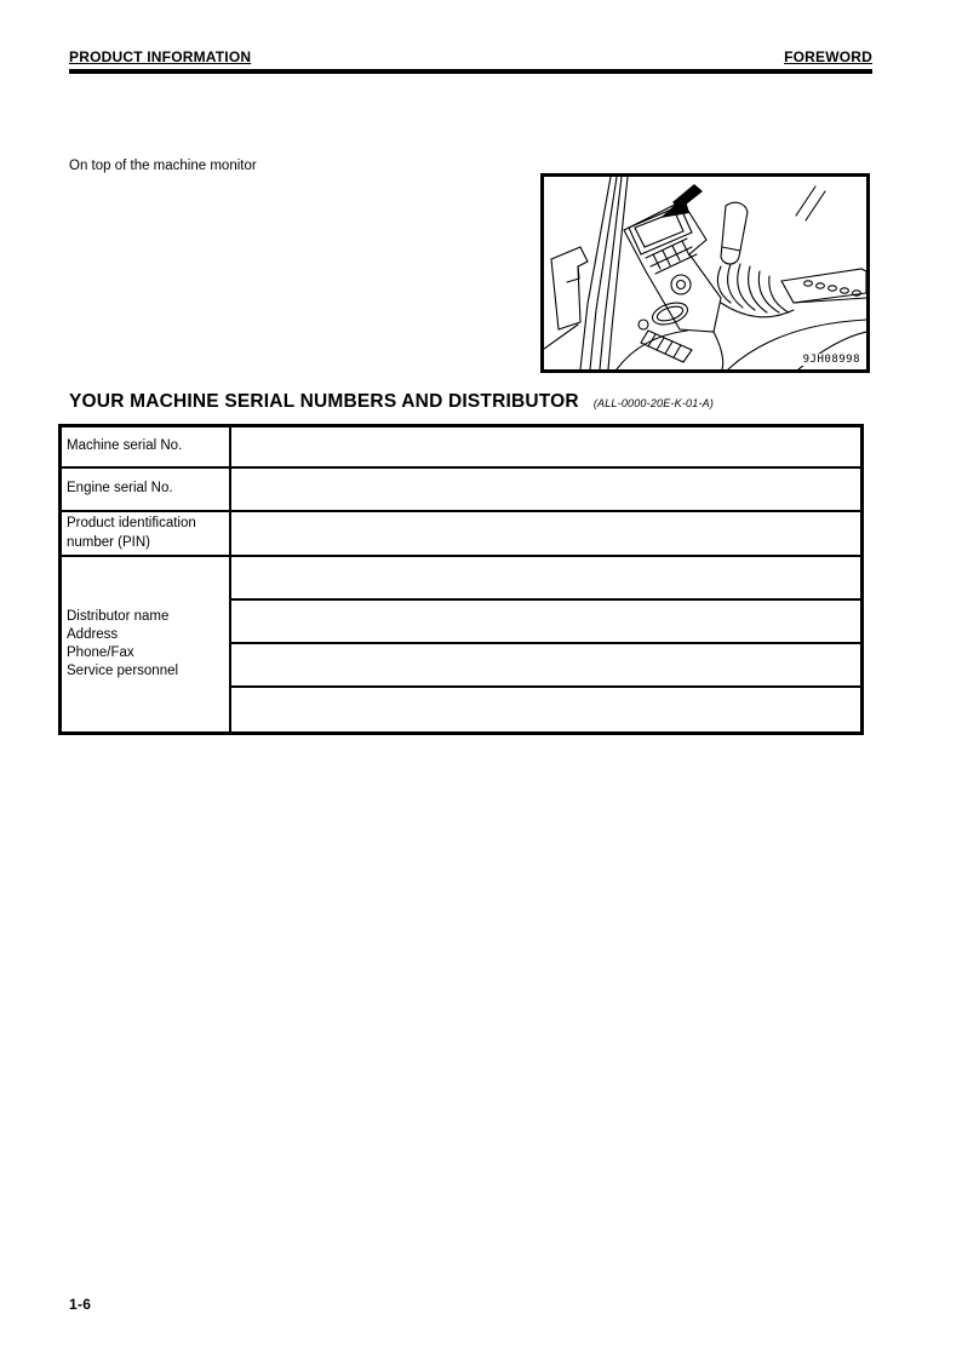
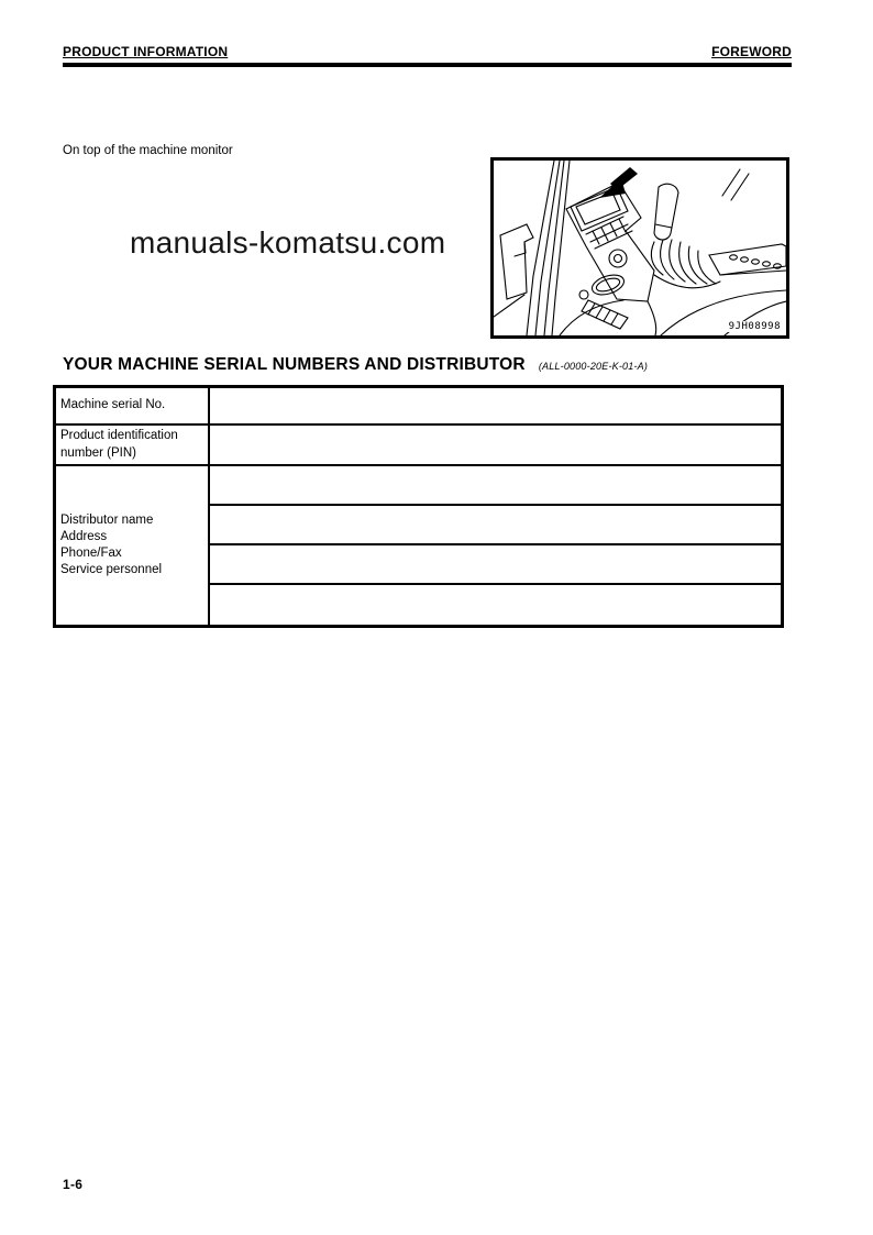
  PRODUCT INFORMATION
  FOREWORD
  On top of the machine monitor
+ manuals-komatsu.com
  9JH08998
  YOUR MACHINE SERIAL NUMBERS AND DISTRIBUTOR
  (ALL-0000-20E-K-01-A)
  Machine serial No.
- Engine serial No.
  Product identification number (PIN)
  Distributor name
  Address
  Phone/Fax
  Service personnel
  1-6
